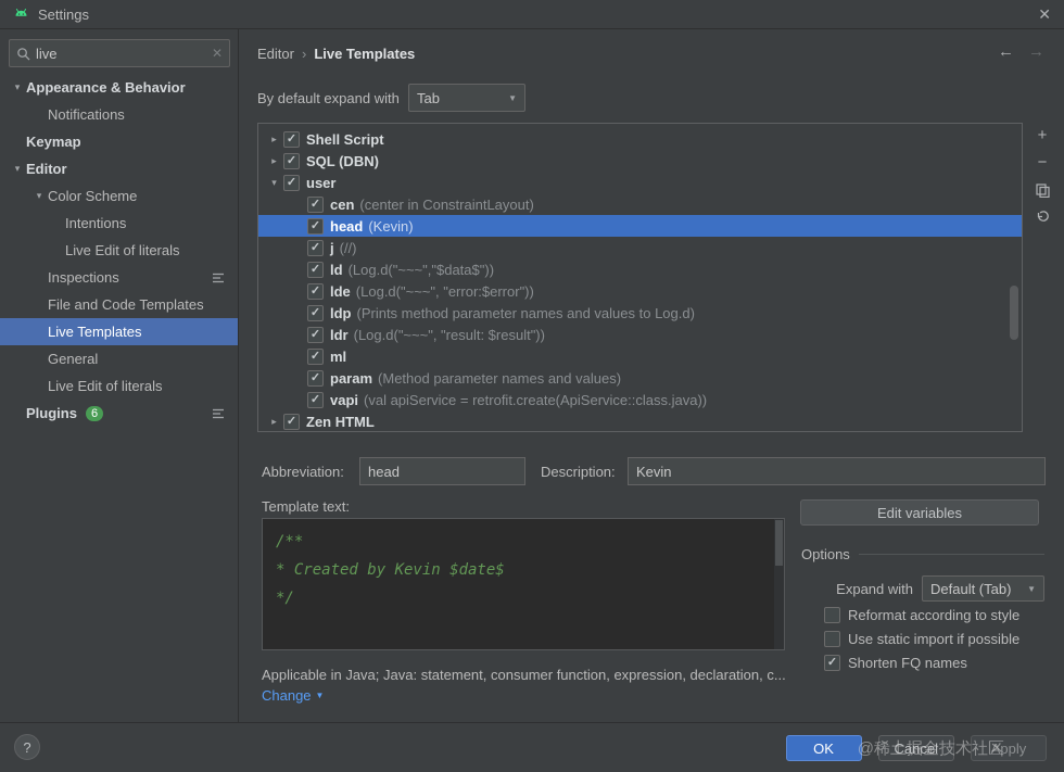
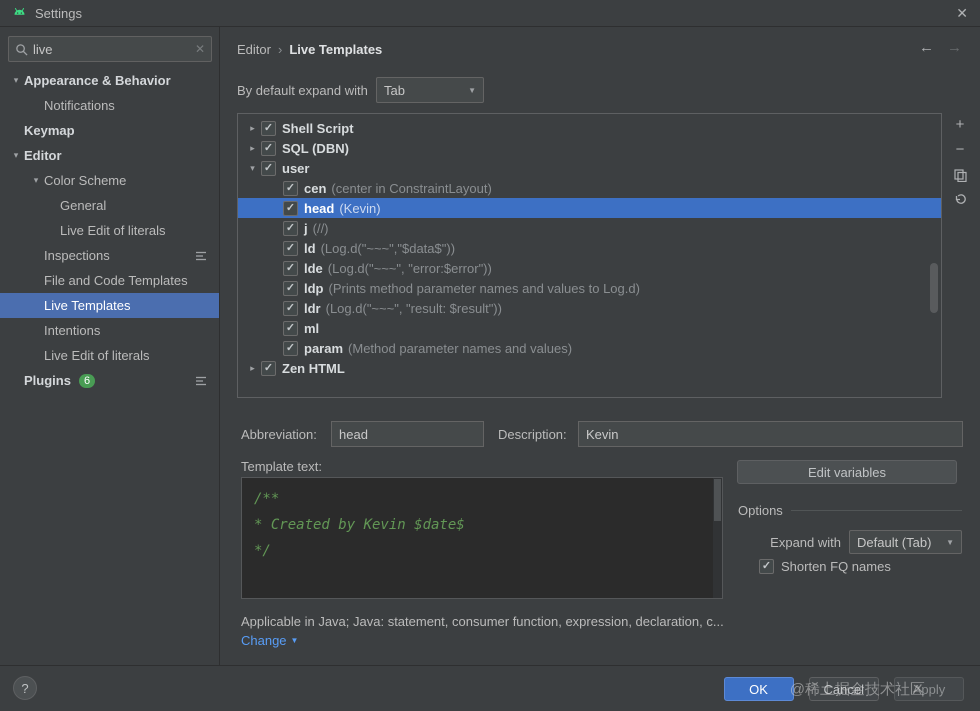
  Settings
  ✕
  live
  ✕
  ▾
  Appearance & Behavior
  Notifications
  Keymap
  ▾
  Editor
  ▾
  Color Scheme
- Intentions
+ General
  Live Edit of literals
  Inspections
  File and Code Templates
  Live Templates
- General
+ Intentions
  Live Edit of literals
  Plugins
  6
  Editor
  ›
  Live Templates
  ←
  →
  By default expand with
  Tab
  ▼
  ▸
  Shell Script
  ▸
  SQL (DBN)
  ▾
  user
  cen
  (center in ConstraintLayout)
  head
  (Kevin)
  j
  (//)
  ld
  (Log.d("~~~","$data$"))
  lde
  (Log.d("~~~", "error:$error"))
  ldp
  (Prints method parameter names and values to Log.d)
  ldr
  (Log.d("~~~", "result: $result"))
  ml
  param
  (Method parameter names and values)
- vapi
- (val apiService = retrofit.create(ApiService::class.java))
  ▸
  Zen HTML
  +
  −
  Abbreviation:
  head
  Description:
  Kevin
  Template text:
  /**
  * Created by Kevin $date$
  */
  Edit variables
  Options
  Expand with
  Default (Tab)
  ▼
- Reformat according to style
- Use static import if possible
  Shorten FQ names
  Applicable in Java; Java: statement, consumer function, expression, declaration, c...
  Change
  ▼
  ?
  OK
  Cancel
  Apply
  @稀土掘金技术社区
